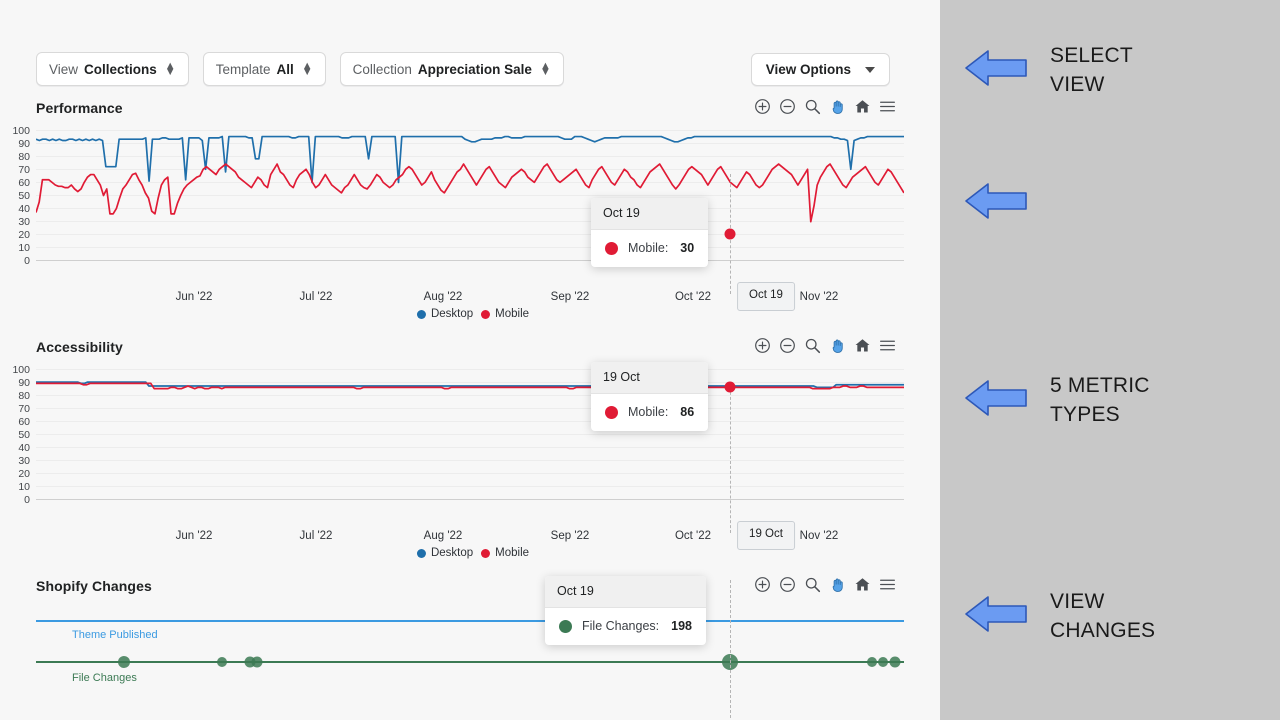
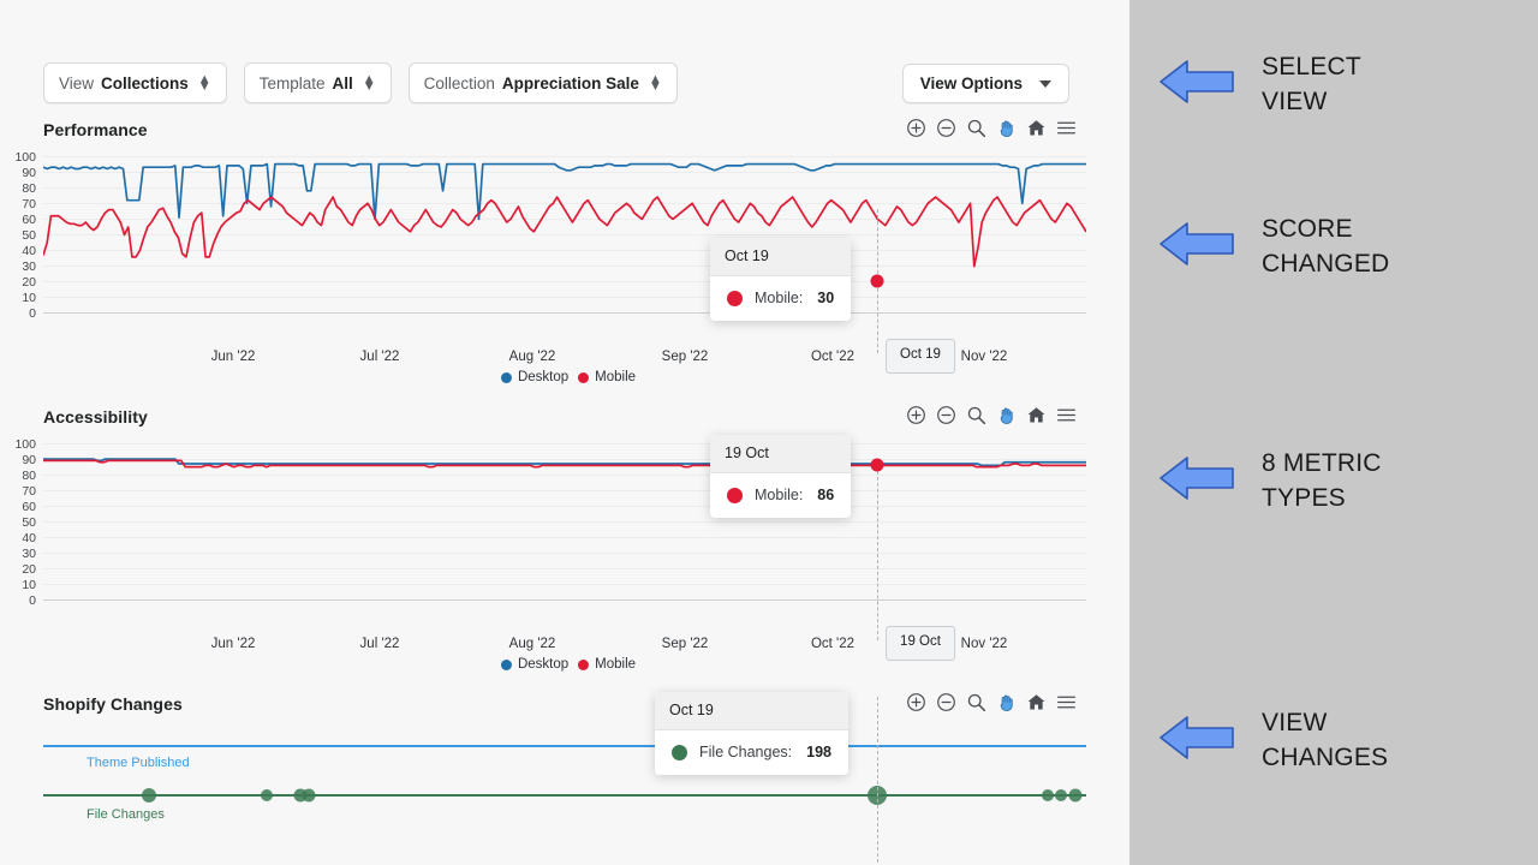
  View
  Collections
  ▲
  ▼
  Template
  All
  ▲
  ▼
  Collection
  Appreciation Sale
  ▲
  ▼
  View Options
  Performance
  100
  90
  80
  70
  60
  50
  40
  30
  20
  10
  0
  Jun '22
  Jul '22
  Aug '22
  Sep '22
  Oct '22
  Nov '22
  Oct 19
  Desktop
  Mobile
  Oct 19
  Mobile:
  30
  Accessibility
  100
  90
  80
  70
  60
  50
  40
  30
  20
  10
  0
  Jun '22
  Jul '22
  Aug '22
  Sep '22
  Oct '22
  Nov '22
  19 Oct
  Desktop
  Mobile
  19 Oct
  Mobile:
  86
  Shopify Changes
  Theme Published
  File Changes
  Oct 19
  File Changes:
  198
  SELECT
  VIEW
+ SCORE
+ CHANGED
- 5 METRIC
+ 8 METRIC
  TYPES
  VIEW
  CHANGES
